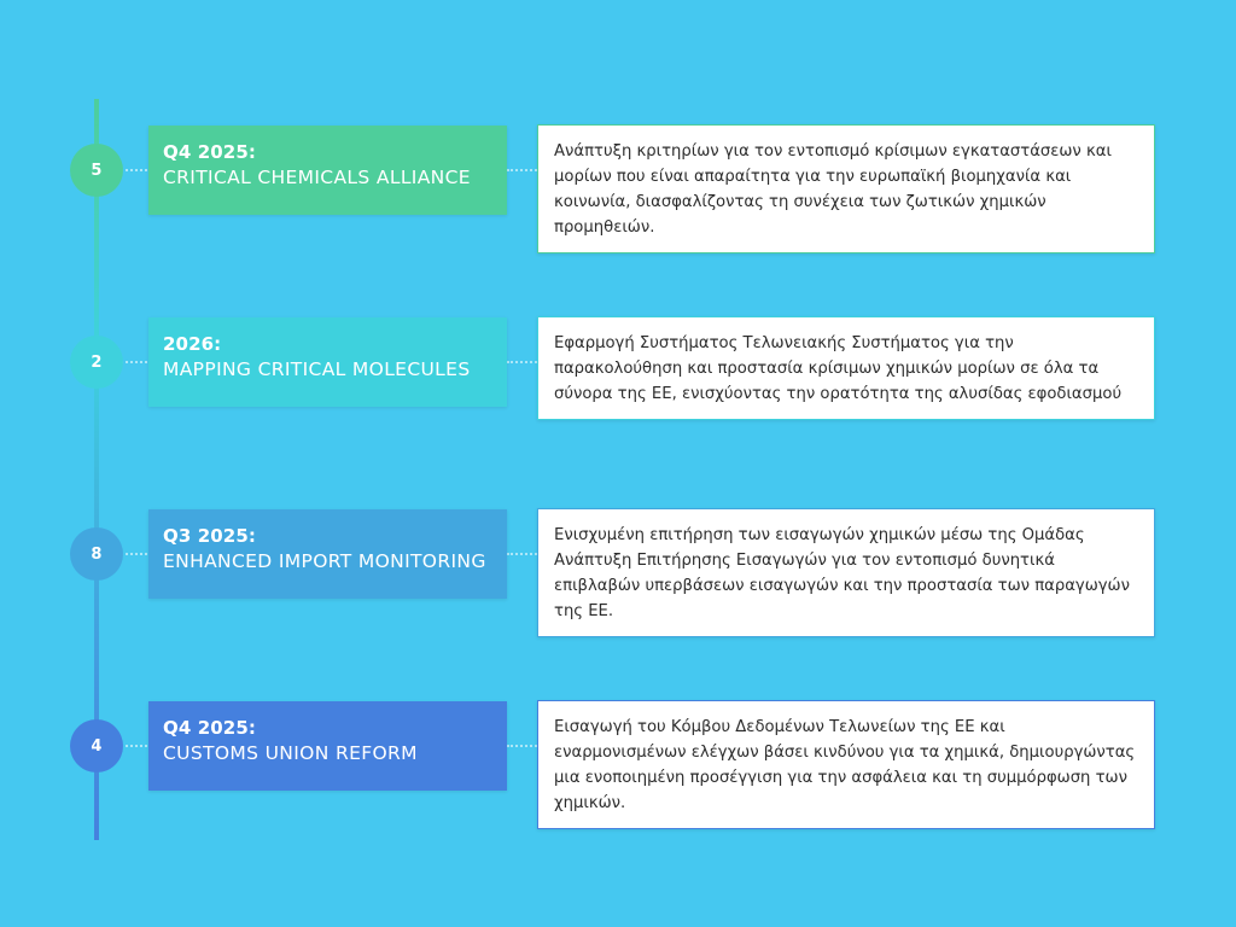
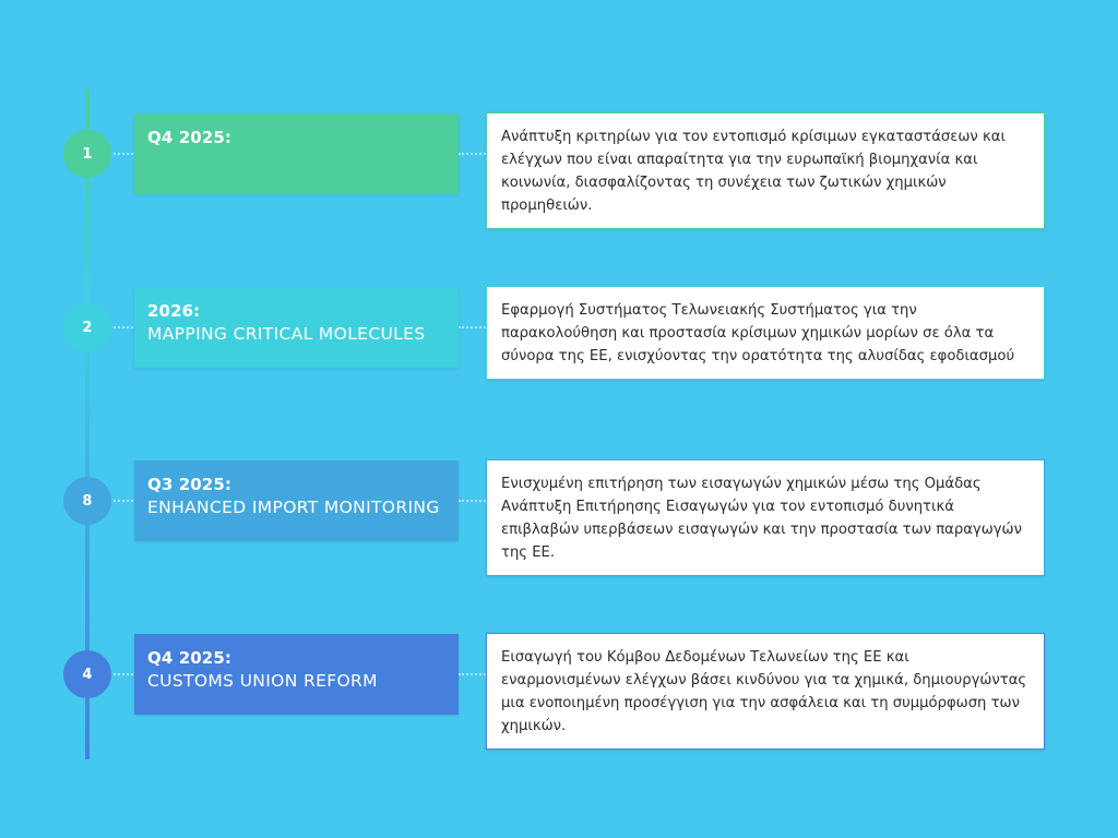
- 5
+ 1
  Q4 2025:
- CRITICAL CHEMICALS ALLIANCE
- Ανάπτυξη κριτηρίων για τον εντοπισμό κρίσιμων εγκαταστάσεων και μορίων που είναι απαραίτητα για την ευρωπαϊκή βιομηχανία και κοινωνία, διασφαλίζοντας τη συνέχεια των ζωτικών χημικών προμηθειών.
+ Ανάπτυξη κριτηρίων για τον εντοπισμό κρίσιμων εγκαταστάσεων και ελέγχων που είναι απαραίτητα για την ευρωπαϊκή βιομηχανία και κοινωνία, διασφαλίζοντας τη συνέχεια των ζωτικών χημικών προμηθειών.
  2
  2026:
  MAPPING CRITICAL MOLECULES
  Εφαρμογή Συστήματος Τελωνειακής Συστήματος για την παρακολούθηση και προστασία κρίσιμων χημικών μορίων σε όλα τα σύνορα της ΕΕ, ενισχύοντας την ορατότητα της αλυσίδας εφοδιασμού
  8
  Q3 2025:
  ENHANCED IMPORT MONITORING
  Ενισχυμένη επιτήρηση των εισαγωγών χημικών μέσω της Ομάδας Ανάπτυξη Επιτήρησης Εισαγωγών για τον εντοπισμό δυνητικά επιβλαβών υπερβάσεων εισαγωγών και την προστασία των παραγωγών της ΕΕ.
  4
  Q4 2025:
  CUSTOMS UNION REFORM
  Εισαγωγή του Κόμβου Δεδομένων Τελωνείων της ΕΕ και εναρμονισμένων ελέγχων βάσει κινδύνου για τα χημικά, δημιουργώντας μια ενοποιημένη προσέγγιση για την ασφάλεια και τη συμμόρφωση των χημικών.
